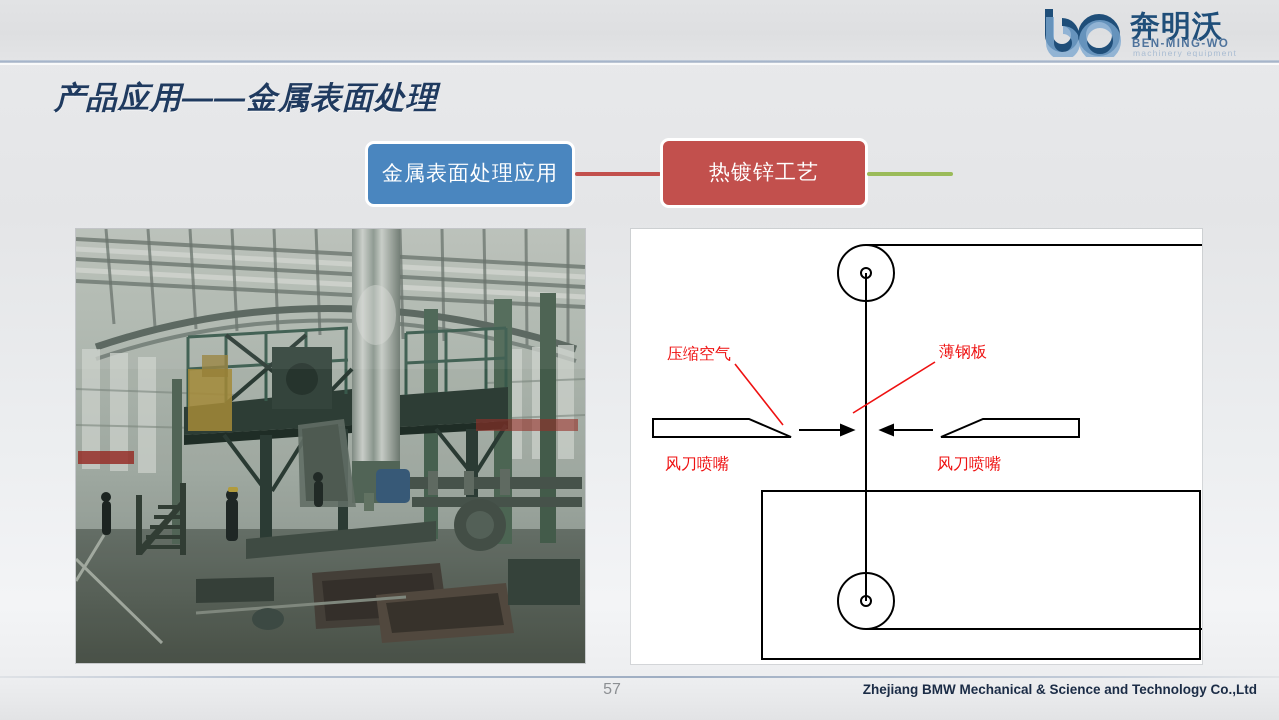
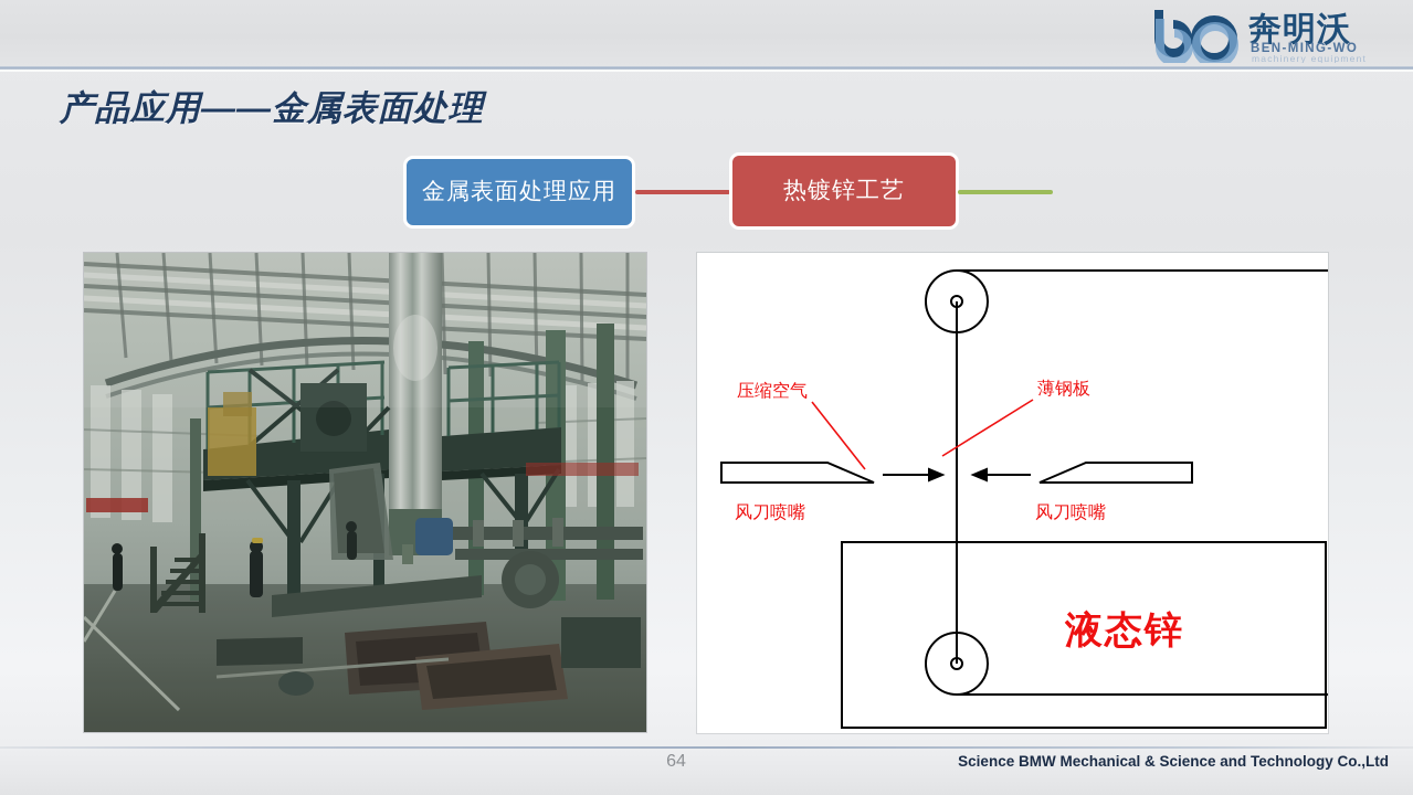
  奔明沃
  BEN-MING-WO
  machinery equipment
  产品应用——金属表面处理
  金属表面处理应用
  热镀锌工艺
  压缩空气
  薄钢板
  风刀喷嘴
  风刀喷嘴
+ 液态锌
- 57
+ 64
- Zhejiang BMW Mechanical & Science and Technology Co.,Ltd
+ Science BMW Mechanical & Science and Technology Co.,Ltd
